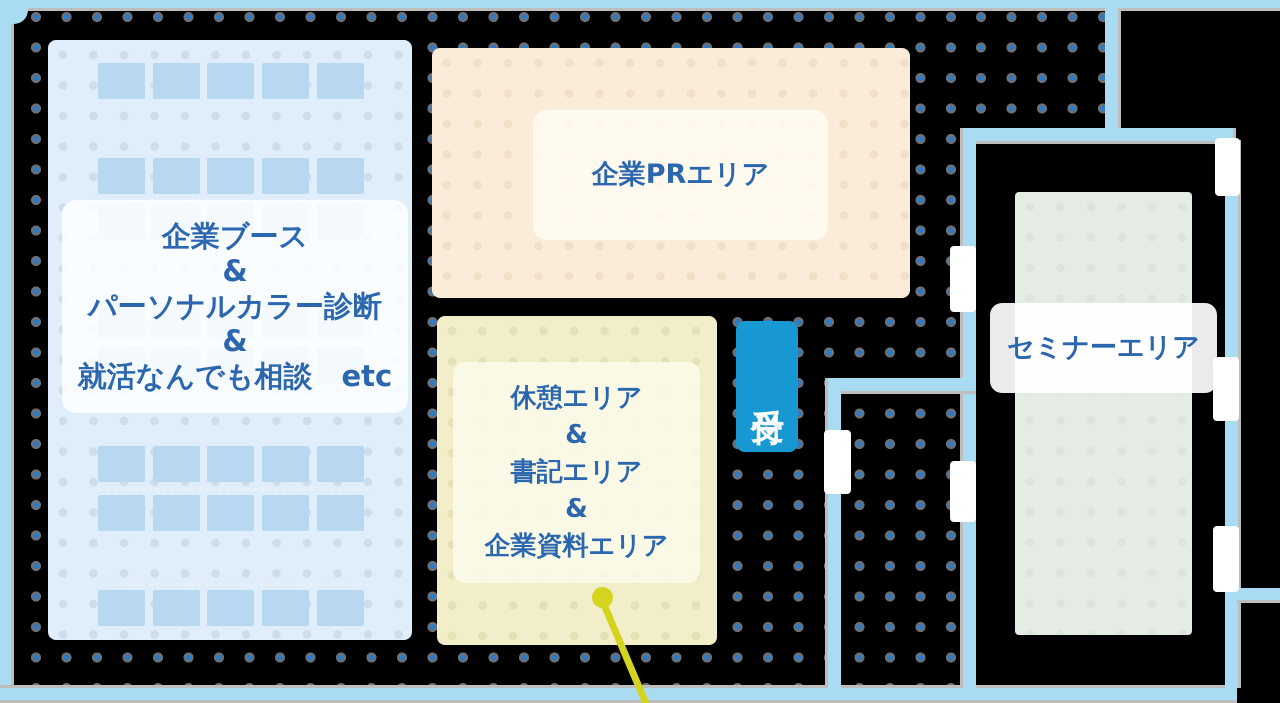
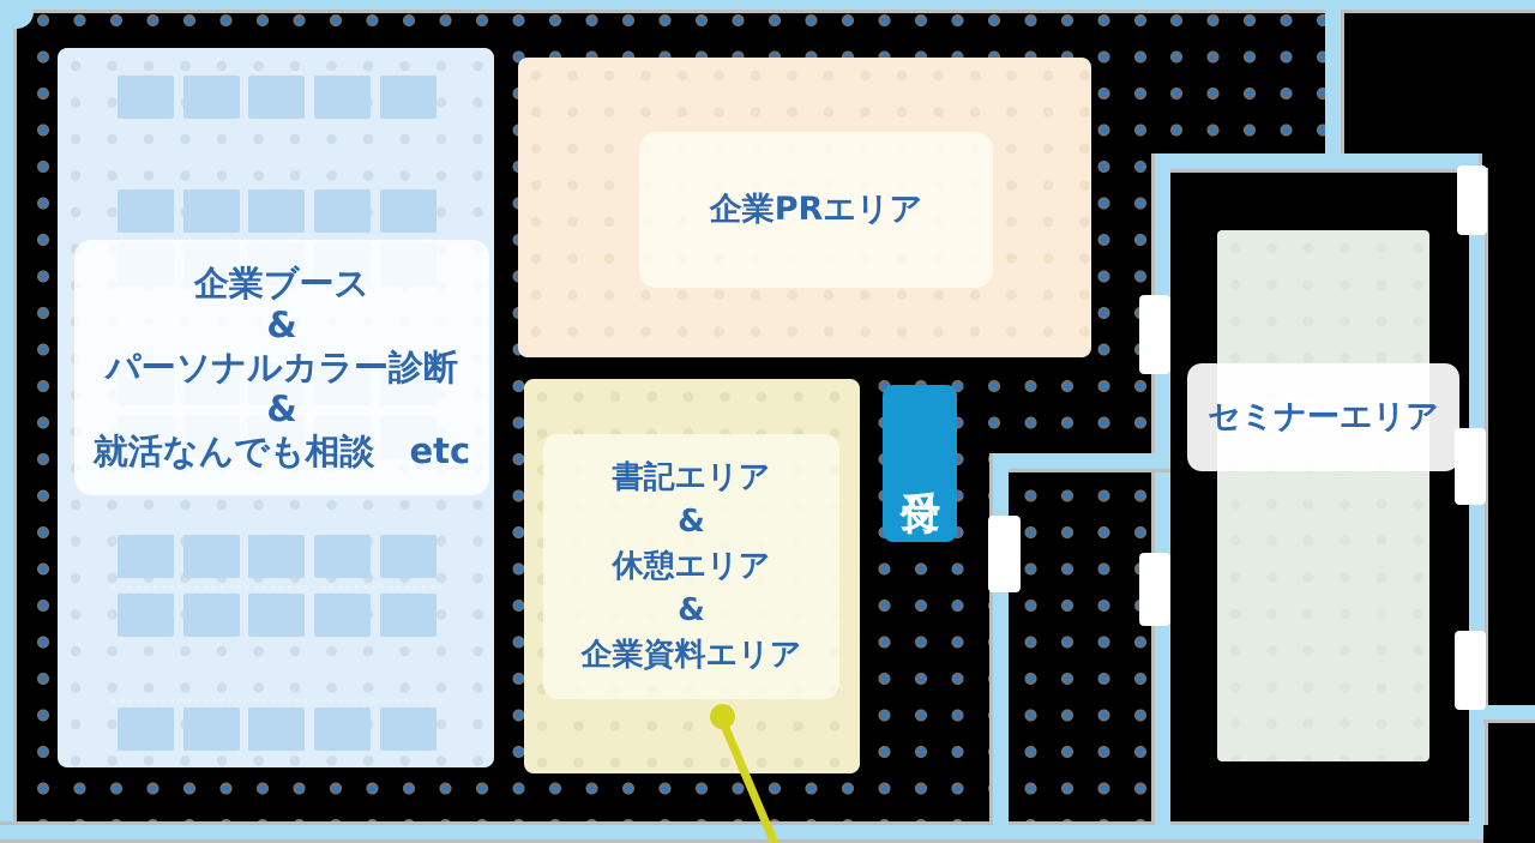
  企業ブース
  &
  パーソナルカラー診断
  &
  就活なんでも相談 etc
  企業PRエリア
- 休憩エリア
+ 書記エリア
  &
- 書記エリア
+ 休憩エリア
  &
  企業資料エリア
  セミナーエリア
